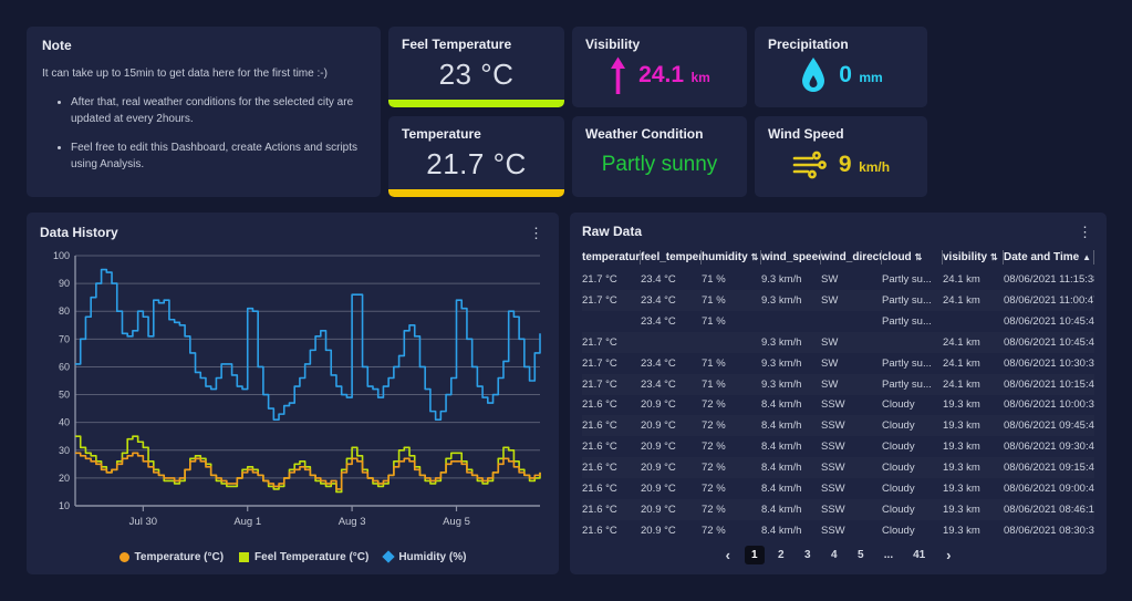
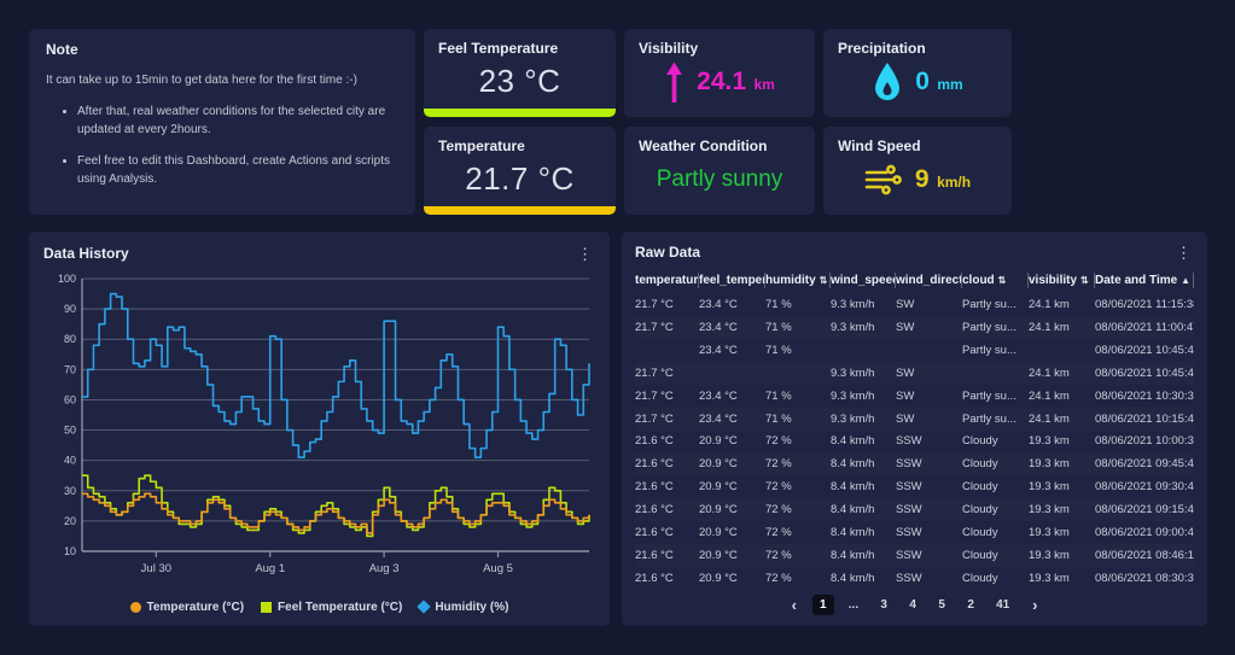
  Note
  It can take up to 15min to get data here for the first time :-)
  After that, real weather conditions for the selected city are updated at every 2hours.
  Feel free to edit this Dashboard, create Actions and scripts using Analysis.
  Feel Temperature
  23 °C
  Temperature
  21.7 °C
  Visibility
  24.1 km
  Weather Condition
  Partly sunny
  Precipitation
  0 mm
  Wind Speed
  9 km/h
  Data History
  ⋮
  10
  20
  30
  40
  50
  60
  70
  80
  90
  100
  Jul 30
  Aug 1
  Aug 3
  Aug 5
  Temperature (°C)
  Feel Temperature (°C)
  Humidity (%)
  Raw Data
  ⋮
  temperatur
  humidity ⇅
  wind_spee
  wind_direct
  cloud ⇅
  visibility ⇅
  Date and Time ▲
  21.7 °C
  23.4 °C
  71 %
  9.3 km/h
  SW
  Partly su...
  24.1 km
  08/06/2021 11:15:3
  21.7 °C
  23.4 °C
  71 %
  9.3 km/h
  SW
  Partly su...
  24.1 km
  08/06/2021 11:00:4
  23.4 °C
  71 %
  Partly su...
  08/06/2021 10:45:4
  21.7 °C
  9.3 km/h
  SW
  24.1 km
  08/06/2021 10:45:4
  21.7 °C
  23.4 °C
  71 %
  9.3 km/h
  SW
  Partly su...
  24.1 km
  08/06/2021 10:30:3
  21.7 °C
  23.4 °C
  71 %
  9.3 km/h
  SW
  Partly su...
  24.1 km
  08/06/2021 10:15:4
  21.6 °C
  20.9 °C
  72 %
  8.4 km/h
  SSW
  Cloudy
  19.3 km
  08/06/2021 10:00:3
  21.6 °C
  20.9 °C
  72 %
  8.4 km/h
  SSW
  Cloudy
  19.3 km
  08/06/2021 09:45:4
  21.6 °C
  20.9 °C
  72 %
  8.4 km/h
  SSW
  Cloudy
  19.3 km
  08/06/2021 09:30:4
  21.6 °C
  20.9 °C
  72 %
  8.4 km/h
  SSW
  Cloudy
  19.3 km
  08/06/2021 09:15:4
  21.6 °C
  20.9 °C
  72 %
  8.4 km/h
  SSW
  Cloudy
  19.3 km
  08/06/2021 09:00:4
  21.6 °C
  20.9 °C
  72 %
  8.4 km/h
  SSW
  Cloudy
  19.3 km
  08/06/2021 08:46:1
  21.6 °C
  20.9 °C
  72 %
  8.4 km/h
  SSW
  Cloudy
  19.3 km
  08/06/2021 08:30:3
  ‹
  1
- 2
+ ...
  3
  4
  5
- ...
+ 2
  41
  ›
